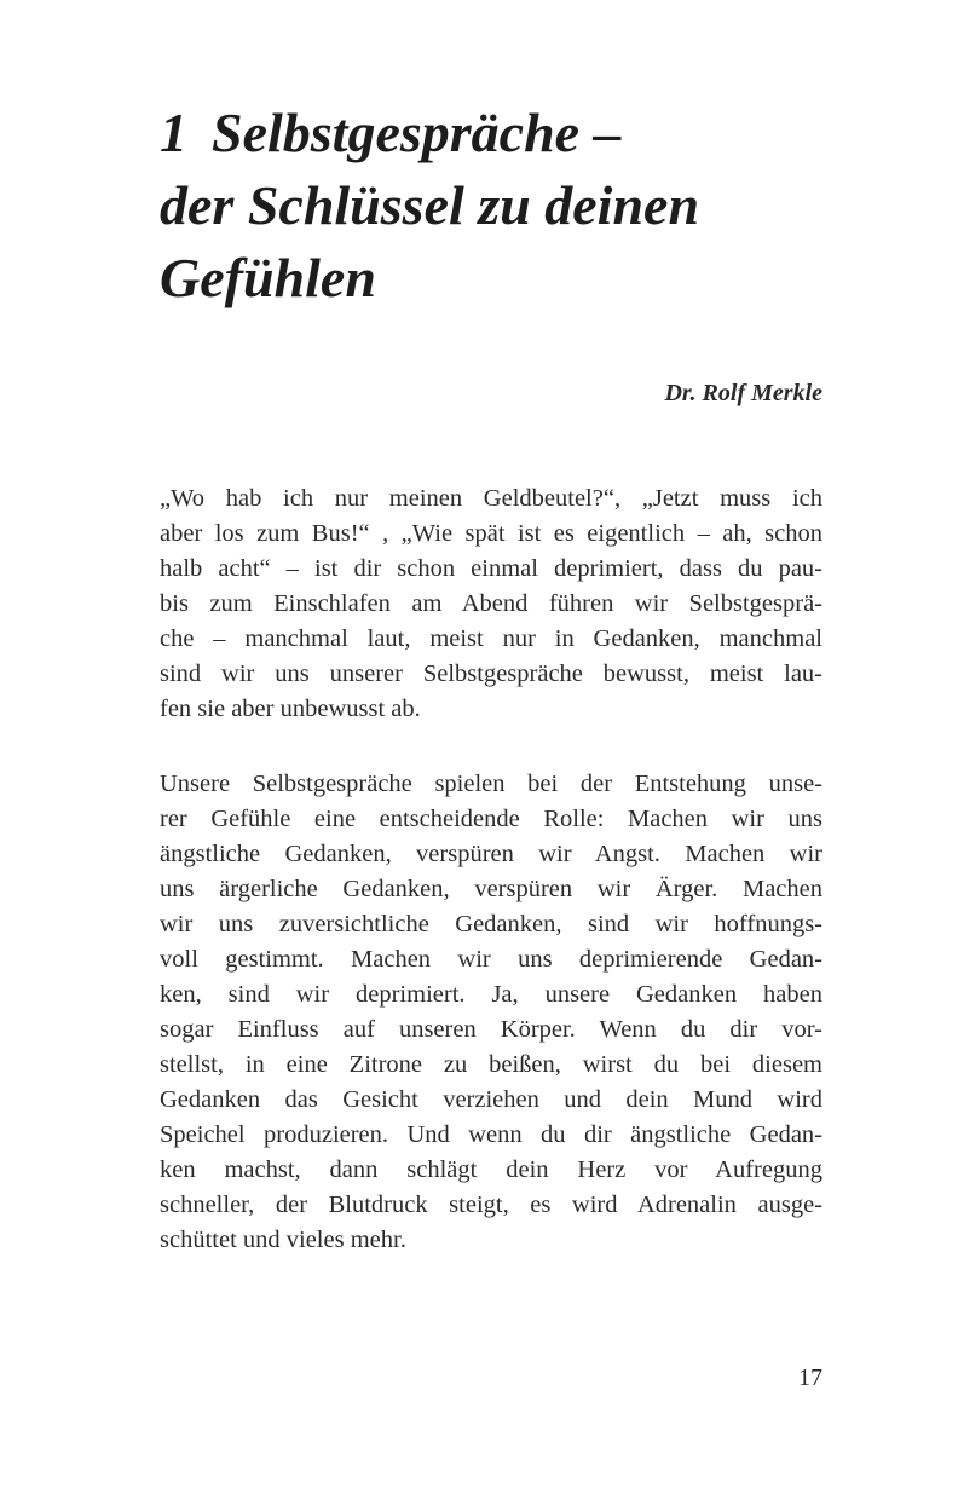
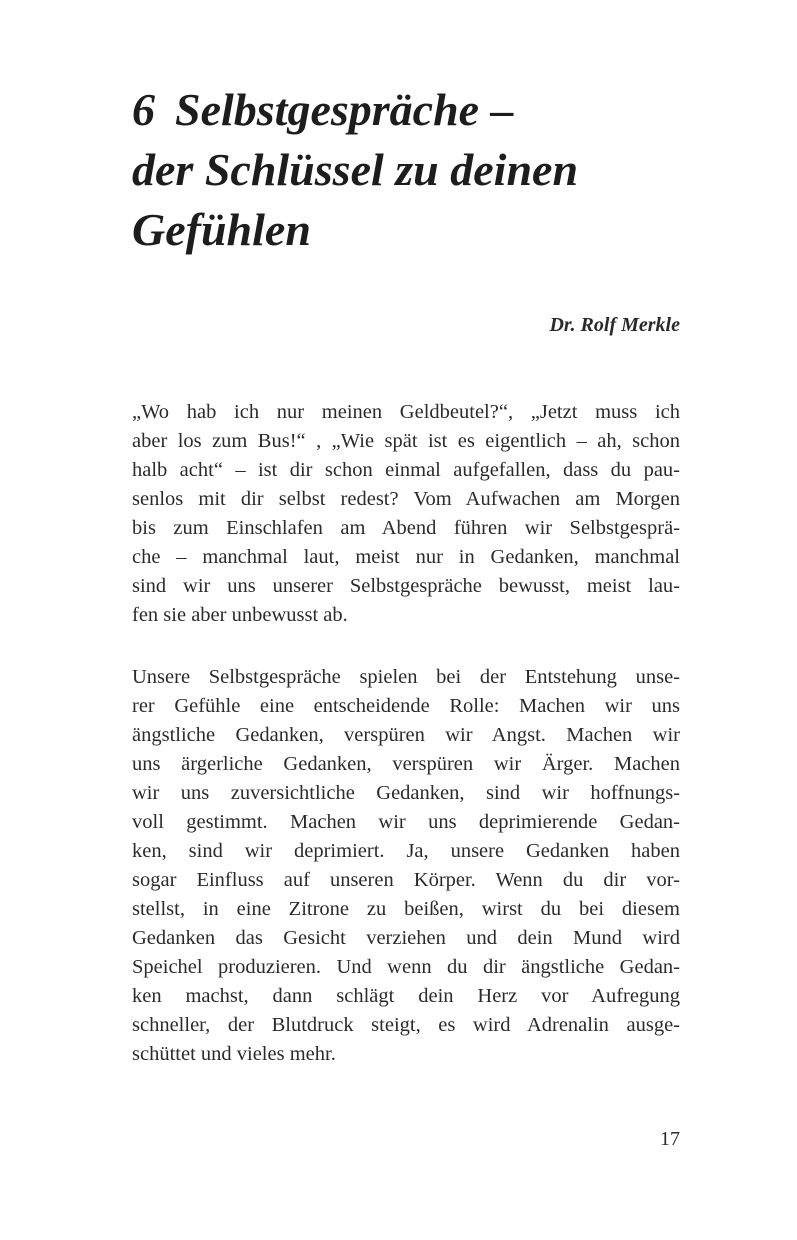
- 1 Selbstgespräche –
+ 6 Selbstgespräche –
  der Schlüssel zu deinen
  Gefühlen
  Dr. Rolf Merkle
  „Wo hab ich nur meinen Geldbeutel?“, „Jetzt muss ich
  aber los zum Bus!“ , „Wie spät ist es eigentlich – ah, schon
- halb acht“ – ist dir schon einmal deprimiert, dass du pau-
+ halb acht“ – ist dir schon einmal aufgefallen, dass du pau-
+ senlos mit dir selbst redest? Vom Aufwachen am Morgen
  bis zum Einschlafen am Abend führen wir Selbstgesprä-
  che – manchmal laut, meist nur in Gedanken, manchmal
  sind wir uns unserer Selbstgespräche bewusst, meist lau-
  fen sie aber unbewusst ab.
  Unsere Selbstgespräche spielen bei der Entstehung unse-
  rer Gefühle eine entscheidende Rolle: Machen wir uns
  ängstliche Gedanken, verspüren wir Angst. Machen wir
  uns ärgerliche Gedanken, verspüren wir Ärger. Machen
  wir uns zuversichtliche Gedanken, sind wir hoffnungs-
  voll gestimmt. Machen wir uns deprimierende Gedan-
  ken, sind wir deprimiert. Ja, unsere Gedanken haben
  sogar Einfluss auf unseren Körper. Wenn du dir vor-
  stellst, in eine Zitrone zu beißen, wirst du bei diesem
  Gedanken das Gesicht verziehen und dein Mund wird
  Speichel produzieren. Und wenn du dir ängstliche Gedan-
  ken machst, dann schlägt dein Herz vor Aufregung
  schneller, der Blutdruck steigt, es wird Adrenalin ausge-
  schüttet und vieles mehr.
  17
